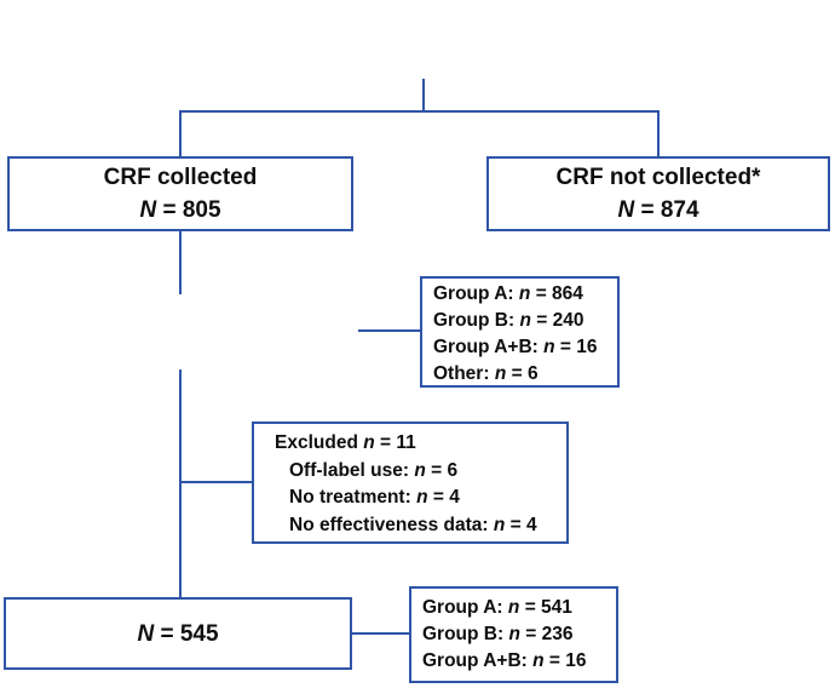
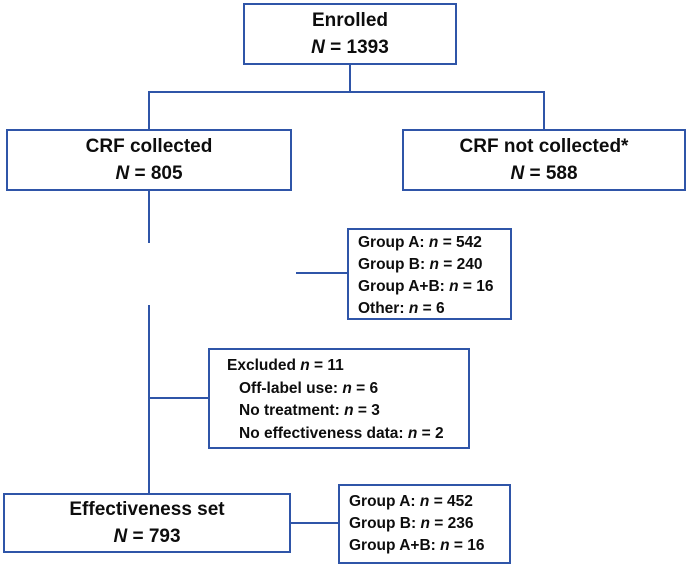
+ Enrolled
+ N = 1393
  CRF collected
  N = 805
  CRF not collected*
- N = 874
+ N = 588
- Group A: n = 864
+ Group A: n = 542
  Group B: n = 240
  Group A+B: n = 16
  Other: n = 6
  Excluded n = 11
  Off-label use: n = 6
- No treatment: n = 4
+ No treatment: n = 3
- No effectiveness data: n = 4
+ No effectiveness data: n = 2
+ Effectiveness set
- N = 545
+ N = 793
- Group A: n = 541
+ Group A: n = 452
  Group B: n = 236
  Group A+B: n = 16
